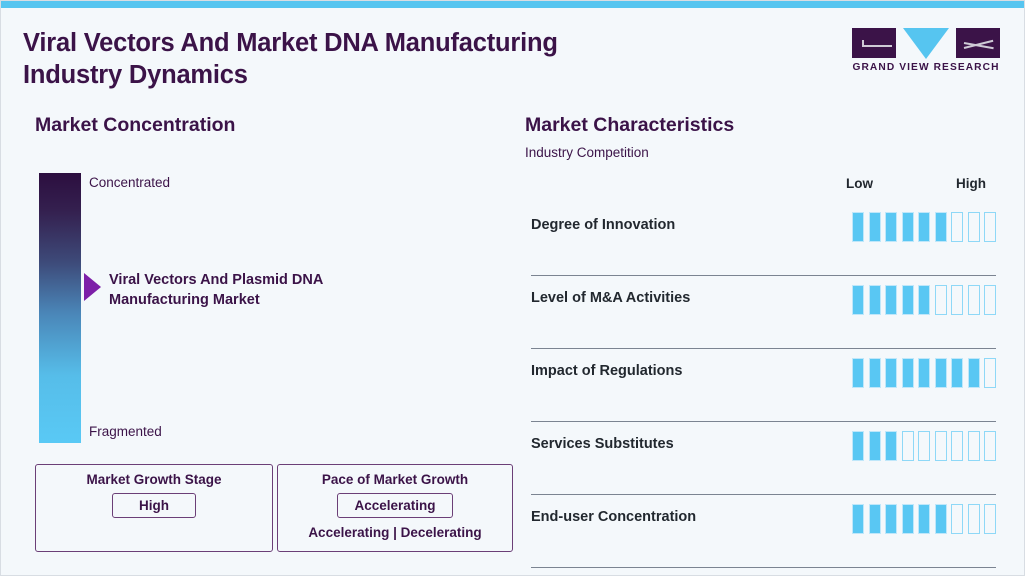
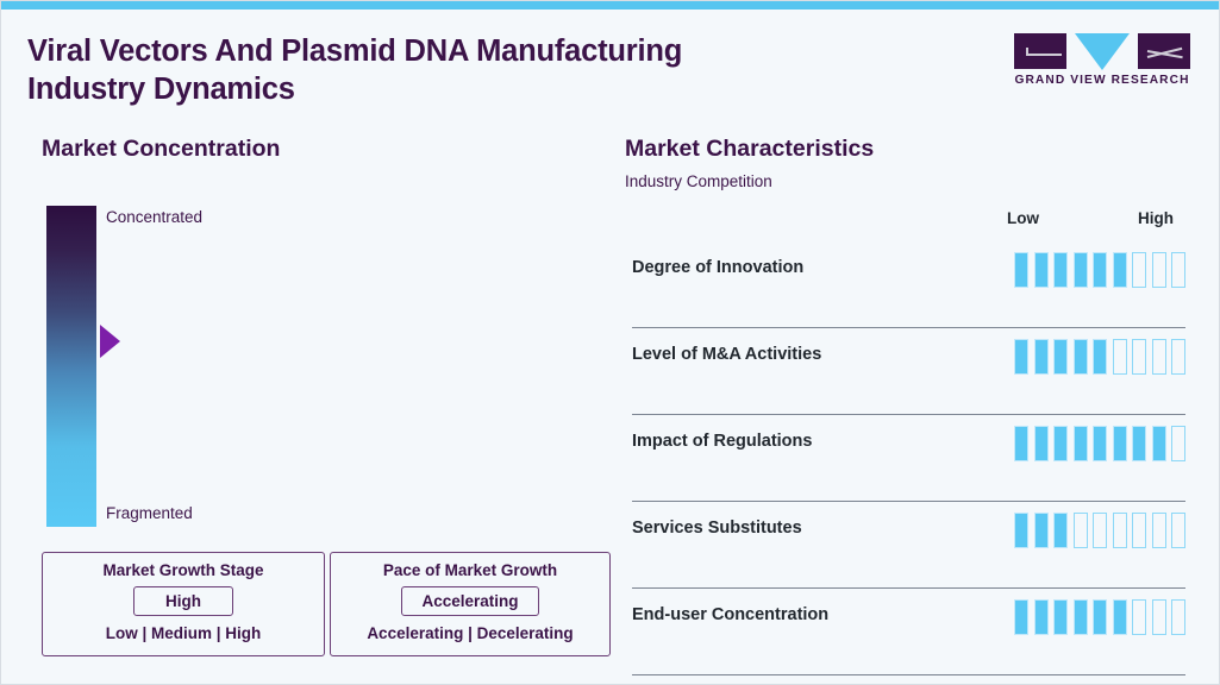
- Viral Vectors And Market DNA Manufacturing
+ Viral Vectors And Plasmid DNA Manufacturing
  Industry Dynamics
  GRAND VIEW RESEARCH
  Market Concentration
  Concentrated
  Fragmented
- Viral Vectors And Plasmid DNA
- Manufacturing Market
  Market Growth Stage
  High
+ Low | Medium | High
  Pace of Market Growth
  Accelerating
  Accelerating | Decelerating
  Market Characteristics
  Industry Competition
  Low
  High
  Degree of Innovation
  Level of M&A Activities
  Impact of Regulations
  Services Substitutes
  End-user Concentration
